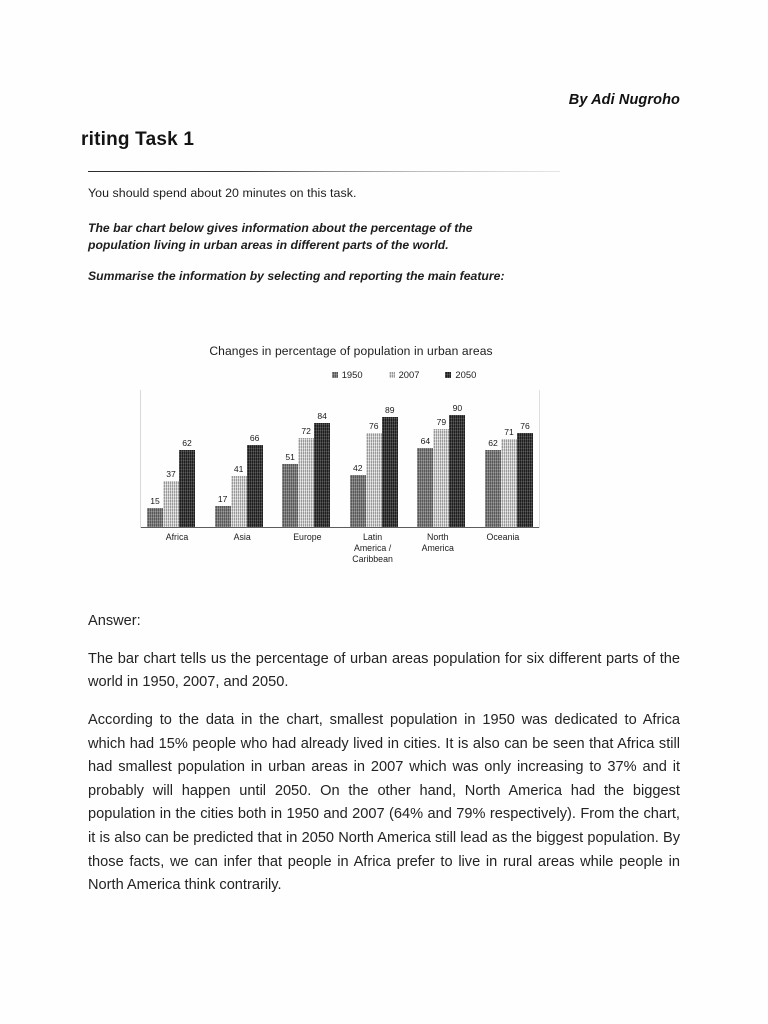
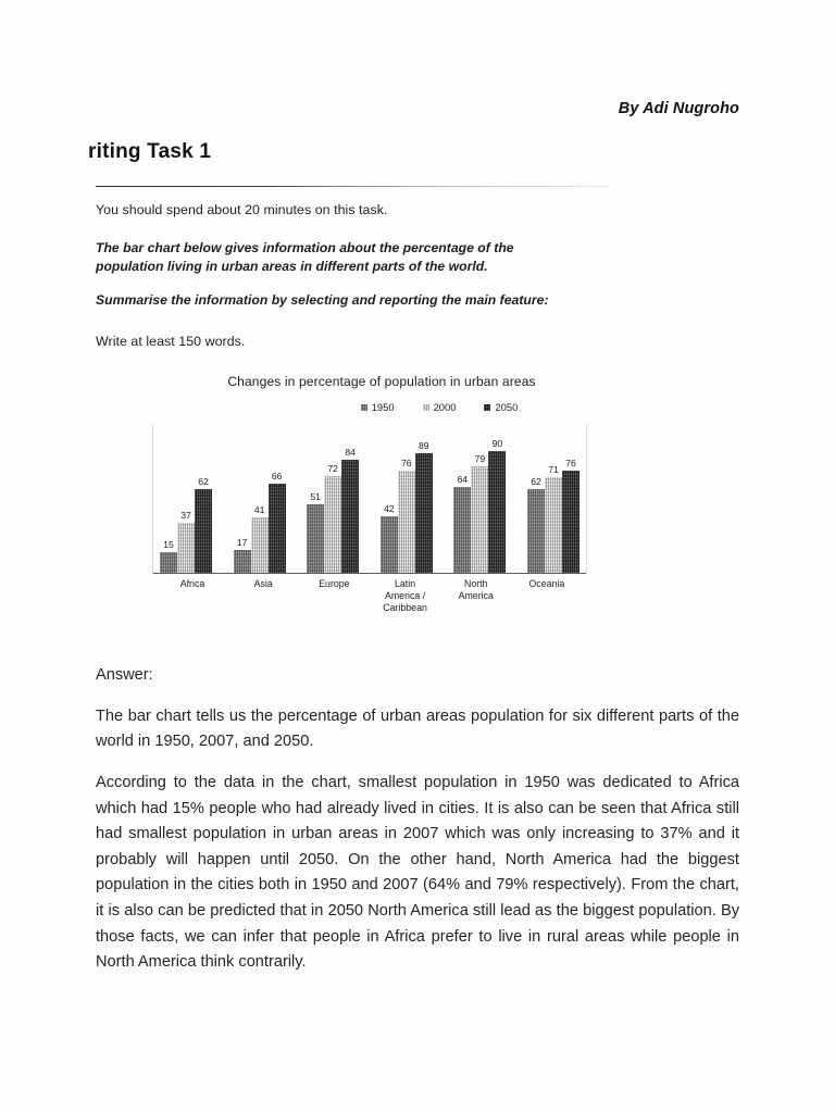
  By Adi Nugroho
  riting Task 1
  You should spend about 20 minutes on this task.
  The bar chart below gives information about the percentage of the
  population living in urban areas in different parts of the world.
  Summarise the information by selecting and reporting the main feature:
+ Write at least 150 words.
  Changes in percentage of population in urban areas
  1950
- 2007
+ 2000
  2050
  15
  37
  62
  17
  41
  66
  51
  72
  84
  42
  76
  89
  64
  79
  90
  62
  71
  76
  Africa
  Asia
  Europe
  Latin
  America /
  Caribbean
  North
  America
  Oceania
  Answer:
  The bar chart tells us the percentage of urban areas population for six different parts of the world in 1950, 2007, and 2050.
  According to the data in the chart, smallest population in 1950 was dedicated to Africa which had 15% people who had already lived in cities. It is also can be seen that Africa still had smallest population in urban areas in 2007 which was only increasing to 37% and it probably will happen until 2050. On the other hand, North America had the biggest population in the cities both in 1950 and 2007 (64% and 79% respectively). From the chart, it is also can be predicted that in 2050 North America still lead as the biggest population. By those facts, we can infer that people in Africa prefer to live in rural areas while people in North America think contrarily.
